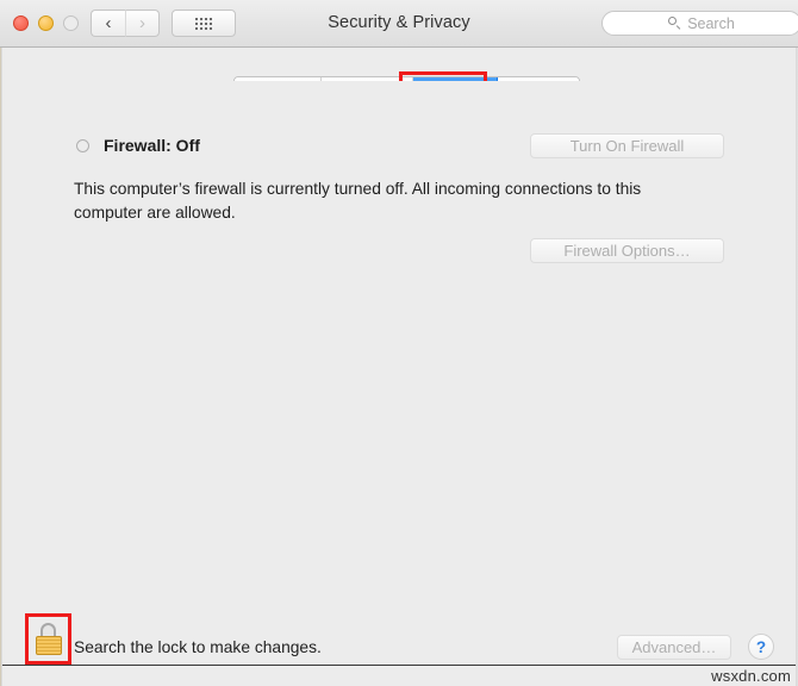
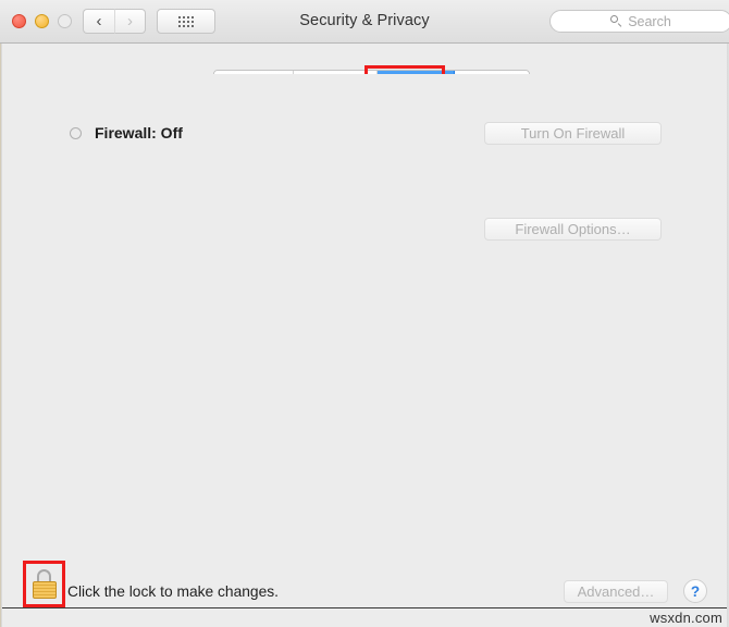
  ‹
  ›
  Security & Privacy
  Search
  Firewall: Off
- This computer’s firewall is currently turned off. All incoming connections to this computer are allowed.
  Turn On Firewall
  Firewall Options…
- Search the lock to make changes.
+ Click the lock to make changes.
  Advanced…
  ?
  wsxdn.com
